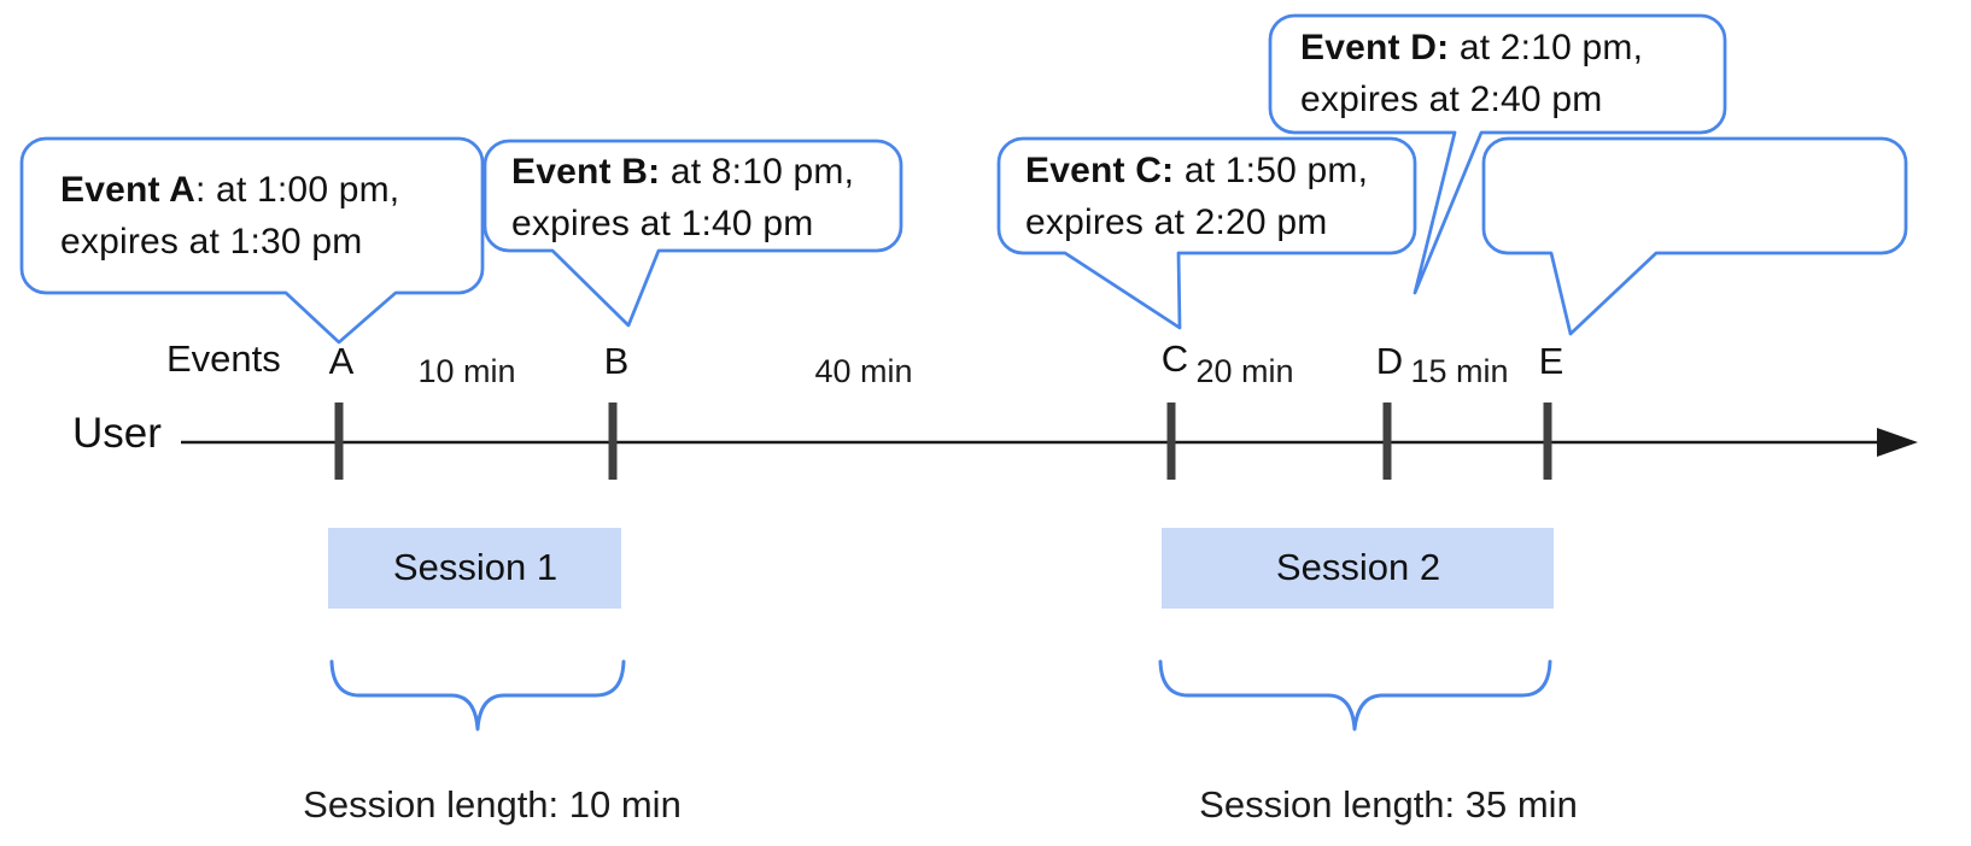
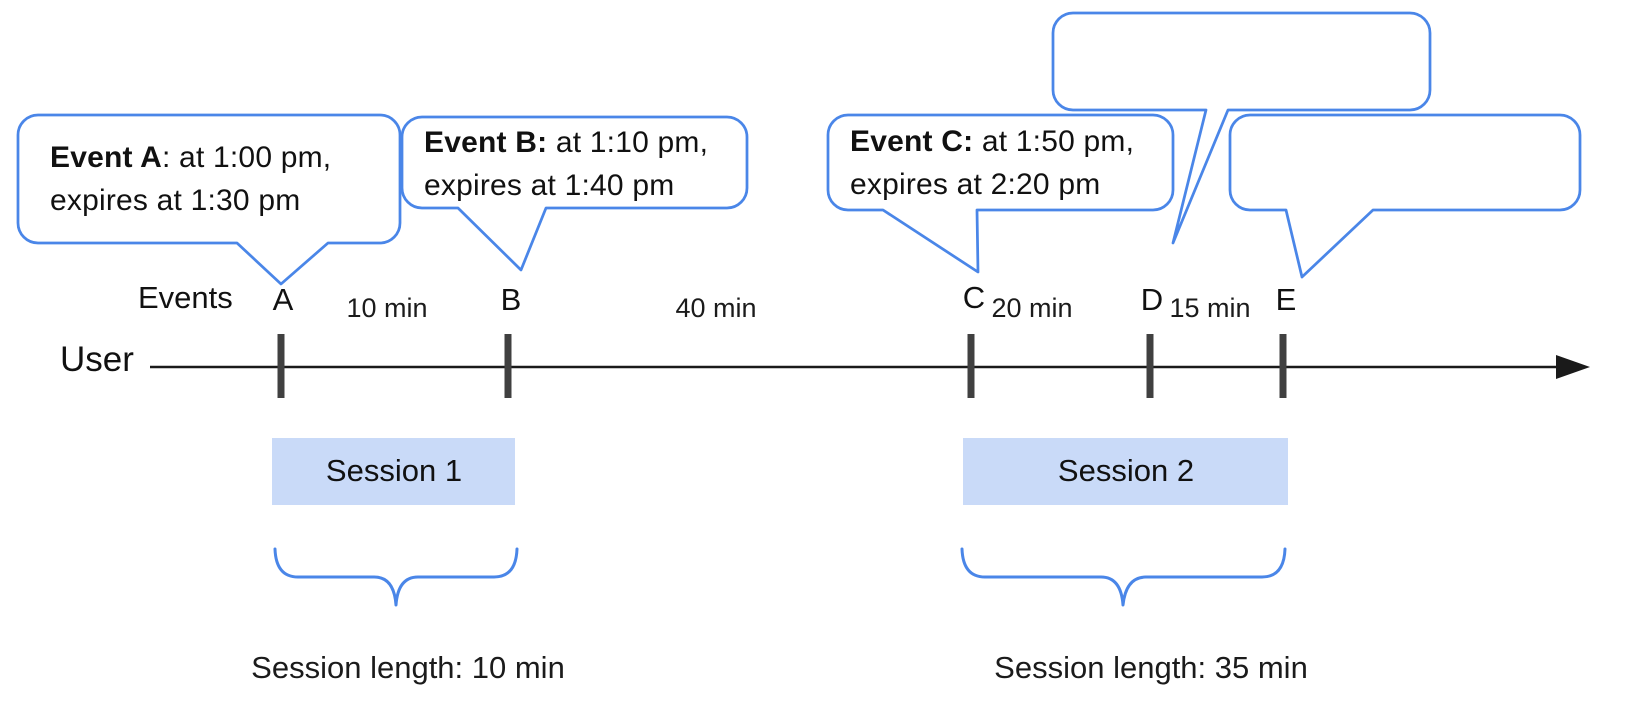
  Event A: at 1:00 pm,
  expires at 1:30 pm
- Event B: at 8:10 pm,
+ Event B: at 1:10 pm,
  expires at 1:40 pm
  Event C: at 1:50 pm,
  expires at 2:20 pm
- Event D: at 2:10 pm,
- expires at 2:40 pm
  Events
  User
  A
  B
  C
  D
  E
  10 min
  40 min
  20 min
  15 min
  Session 1
  Session 2
  Session length: 10 min
  Session length: 35 min
